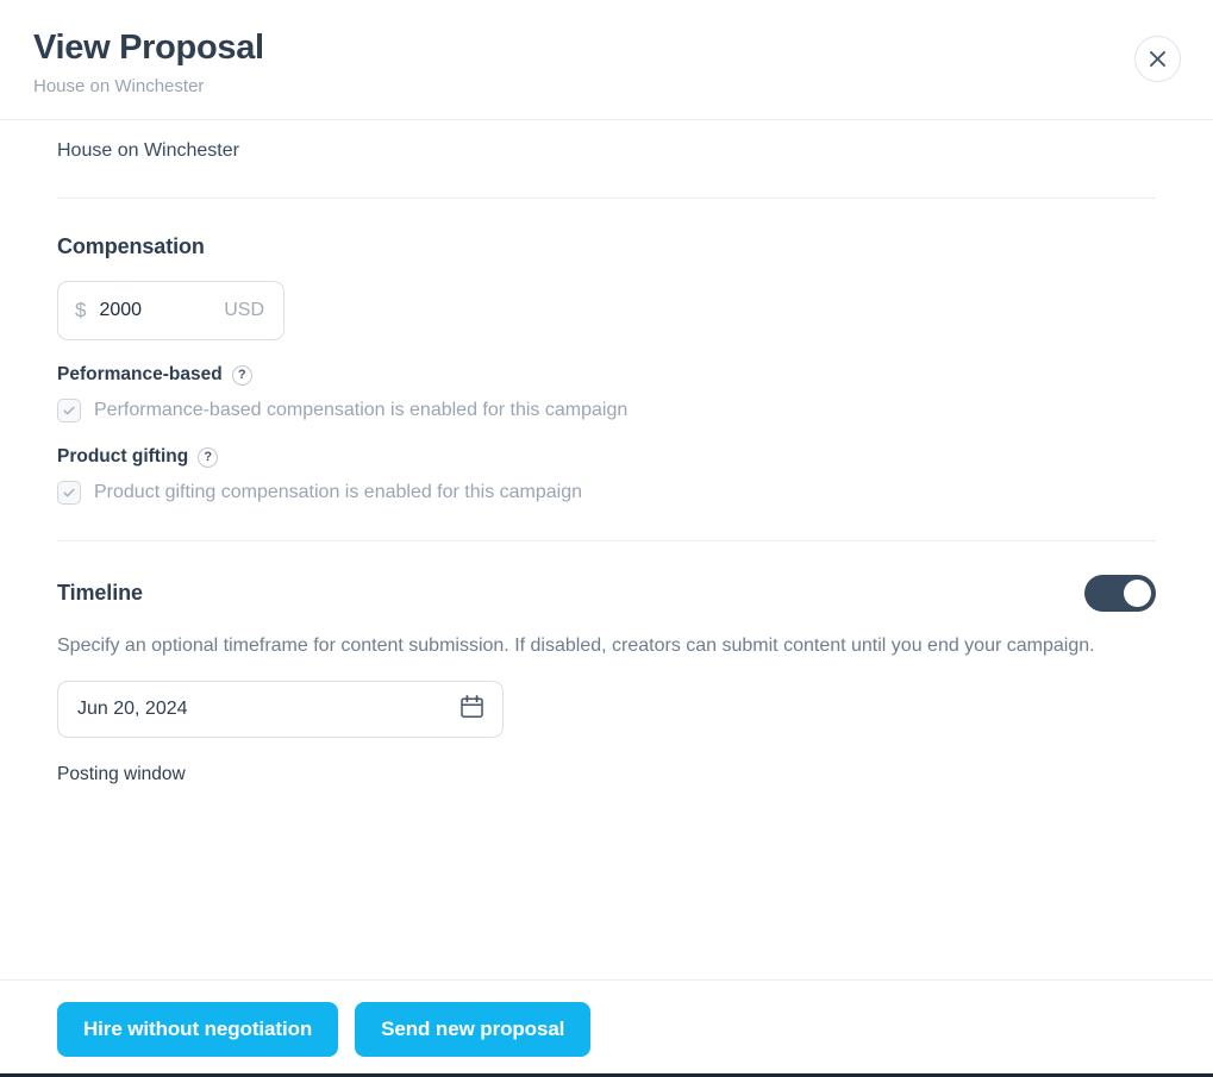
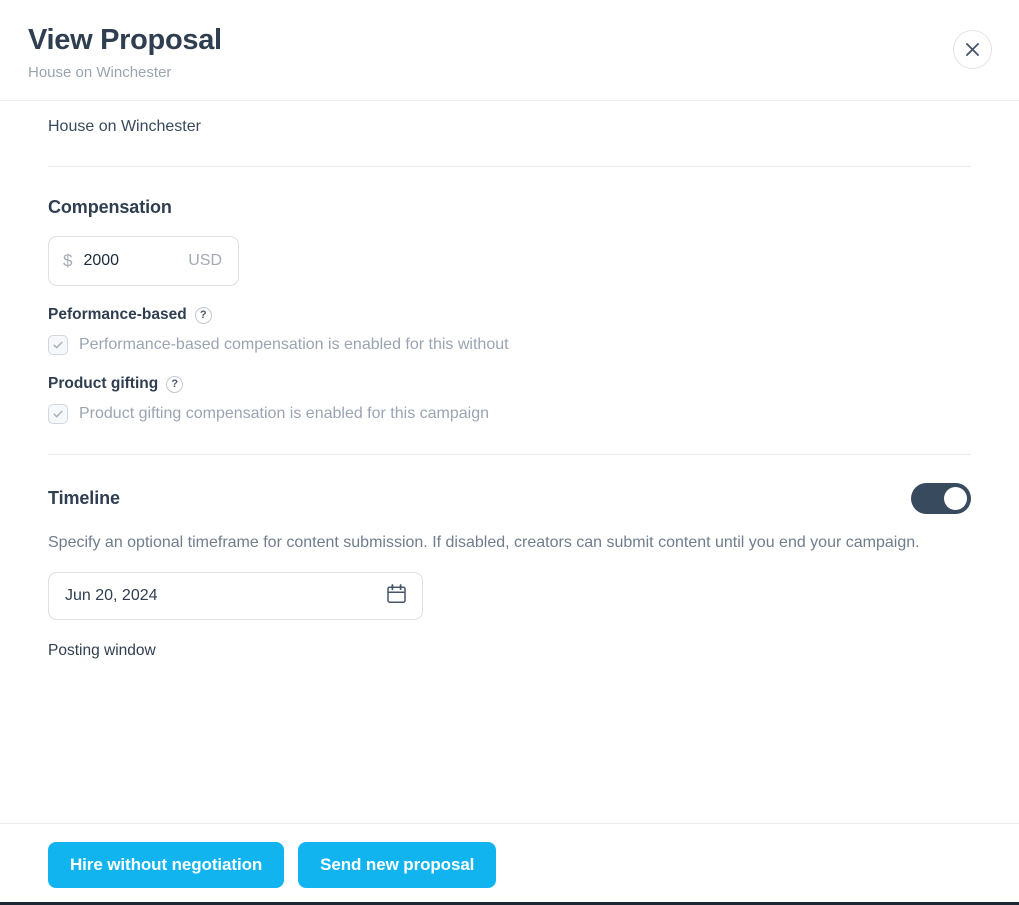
  View Proposal
  House on Winchester
  House on Winchester
  Compensation
  $
  2000
  USD
  Peformance-based
  ?
- Performance-based compensation is enabled for this campaign
+ Performance-based compensation is enabled for this without
  Product gifting
  ?
  Product gifting compensation is enabled for this campaign
  Timeline
  Specify an optional timeframe for content submission. If disabled, creators can submit content until you end your campaign.
  Jun 20, 2024
  Posting window
  Hire without negotiation
  Send new proposal
